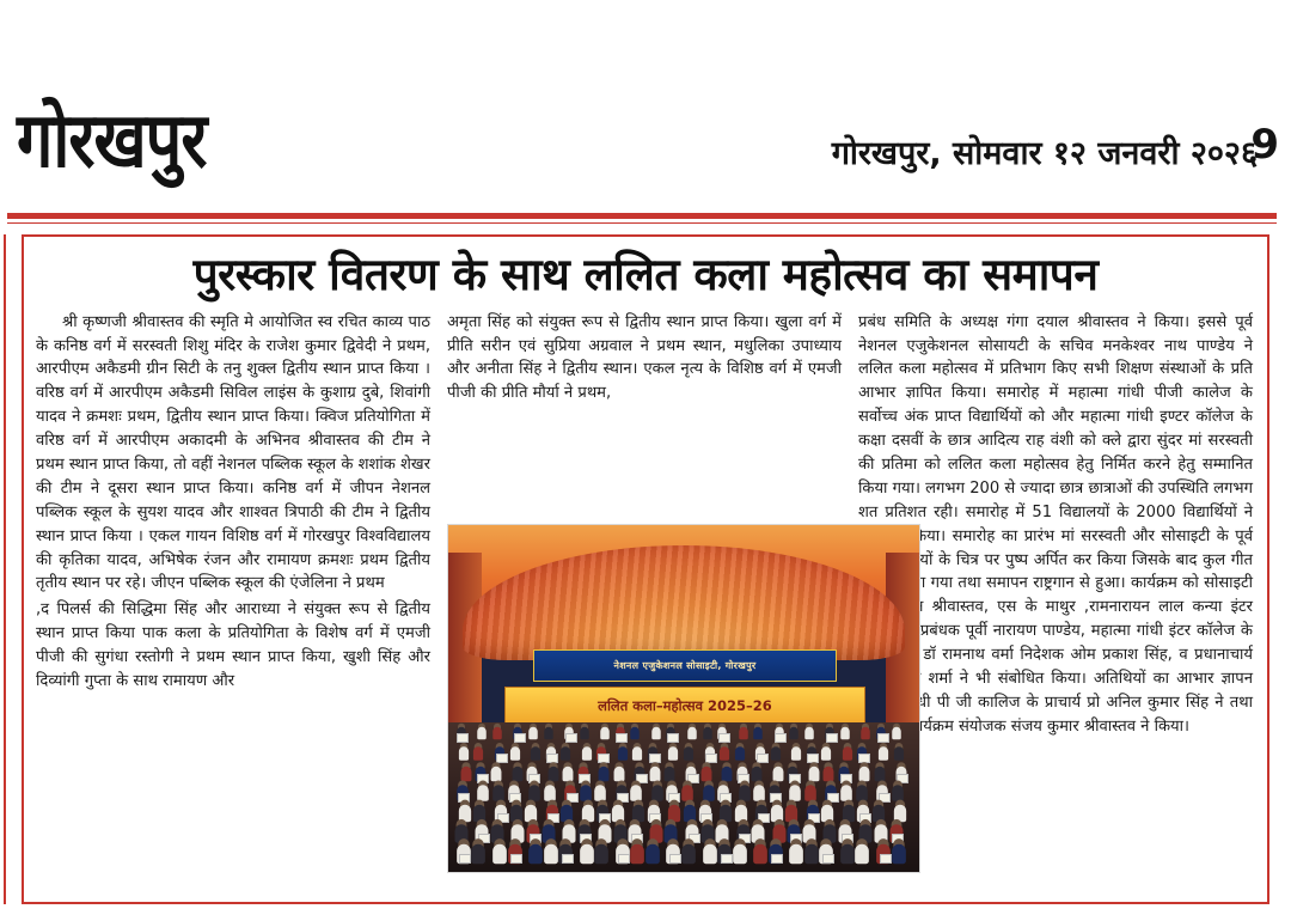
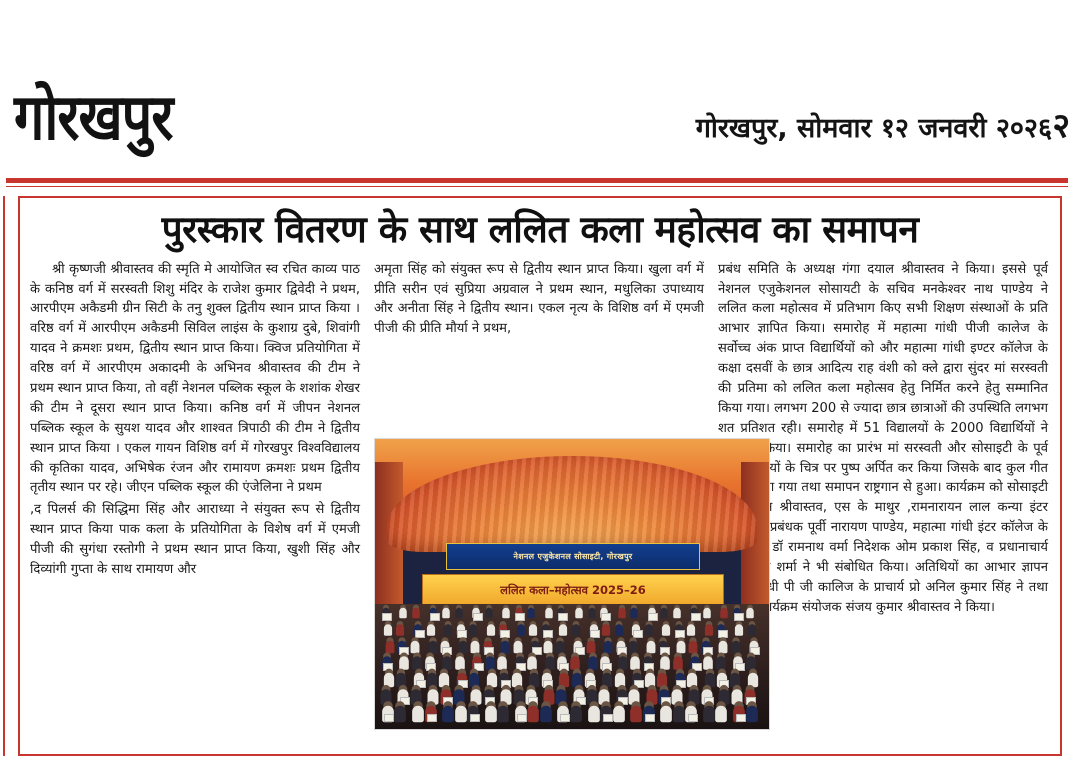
  गोरखपुर
  गोरखपुर, सोमवार १२ जनवरी २०२६
- 9
+ २
  पुरस्कार वितरण के साथ ललित कला महोत्सव का समापन
  श्री कृष्णजी श्रीवास्तव की स्मृति मे आयोजित स्व रचित काव्य पाठ के कनिष्ठ वर्ग में सरस्वती शिशु मंदिर के राजेश कुमार द्विवेदी ने प्रथम, आरपीएम अकैडमी ग्रीन सिटी के तनु शुक्ल द्वितीय स्थान प्राप्त किया । वरिष्ठ वर्ग में आरपीएम अकैडमी सिविल लाइंस के कुशाग्र दुबे, शिवांगी यादव ने क्रमशः प्रथम, द्वितीय स्थान प्राप्त किया। क्विज प्रतियोगिता में वरिष्ठ वर्ग में आरपीएम अकादमी के अभिनव श्रीवास्तव की टीम ने प्रथम स्थान प्राप्त किया, तो वहीं नेशनल पब्लिक स्कूल के शशांक शेखर की टीम ने दूसरा स्थान प्राप्त किया। कनिष्ठ वर्ग में जीपन नेशनल पब्लिक स्कूल के सुयश यादव और शाश्वत त्रिपाठी की टीम ने द्वितीय स्थान प्राप्त किया । एकल गायन विशिष्ठ वर्ग में गोरखपुर विश्वविद्यालय की कृतिका यादव, अभिषेक रंजन और रामायण क्रमशः प्रथम द्वितीय तृतीय स्थान पर रहे। जीएन पब्लिक स्कूल की एंजेलिना ने प्रथम
  ,द पिलर्स की सिद्धिमा सिंह और आराध्या ने संयुक्त रूप से द्वितीय स्थान प्राप्त किया पाक कला के प्रतियोगिता के विशेष वर्ग में एमजी पीजी की सुगंधा रस्तोगी ने प्रथम स्थान प्राप्त किया, खुशी सिंह और दिव्यांगी गुप्ता के साथ रामायण और
  अमृता सिंह को संयुक्त रूप से द्वितीय स्थान प्राप्त किया। खुला वर्ग में प्रीति सरीन एवं सुप्रिया अग्रवाल ने प्रथम स्थान, मधुलिका उपाध्याय और अनीता सिंह ने द्वितीय स्थान। एकल नृत्य के विशिष्ठ वर्ग में एमजी पीजी की प्रीति मौर्या ने प्रथम,
  प्रबंध समिति के अध्यक्ष गंगा दयाल श्रीवास्तव ने किया। इससे पूर्व नेशनल एजुकेशनल सोसायटी के सचिव मनकेश्वर नाथ पाण्डेय ने ललित कला महोत्सव में प्रतिभाग किए सभी शिक्षण संस्थाओं के प्रति आभार ज्ञापित किया। समारोह में महात्मा गांधी पीजी कालेज के सर्वोच्च अंक प्राप्त विद्यार्थियों को और महात्मा गांधी इण्टर कॉलेज के कक्षा दसवीं के छात्र आदित्य राह वंशी को क्ले द्वारा सुंदर मां सरस्वती की प्रतिमा को ललित कला महोत्सव हेतु निर्मित करने हेतु सम्मानित किया गया। लगभग 200 से ज्यादा छात्र छात्राओं की उपस्थिति लगभग शत प्रतिशत रही। समारोह में 51 विद्यालयों के 2000 विद्यार्थियों ने या। समारोह का प्रारंभ मां सरस्वती और सोसाइटी के पूर्व यों के चित्र पर पुष्प अर्पित कर किया जिसके बाद कुल गीत गया तथा समापन राष्ट्रगान से हुआ। कार्यक्रम को सोसाइटी श्रीवास्तव, एस के माथुर ,रामनारायन लाल कन्या इंटर प्रबंधक पूर्वी नारायण पाण्डेय, महात्मा गांधी इंटर कॉलेज के डॉ रामनाथ वर्मा निदेशक ओम प्रकाश सिंह, व प्रधानाचार्य शर्मा ने भी संबोधित किया। अतिथियों का आभार ज्ञापन धी पी जी कालिज के प्राचार्य प्रो अनिल कुमार सिंह ने तथा र्यक्रम संयोजक संजय कुमार श्रीवास्तव ने किया।
  नेशनल एजुकेशनल सोसाइटी, गोरखपुर
  ललित कला–महोत्सव 2025–26
